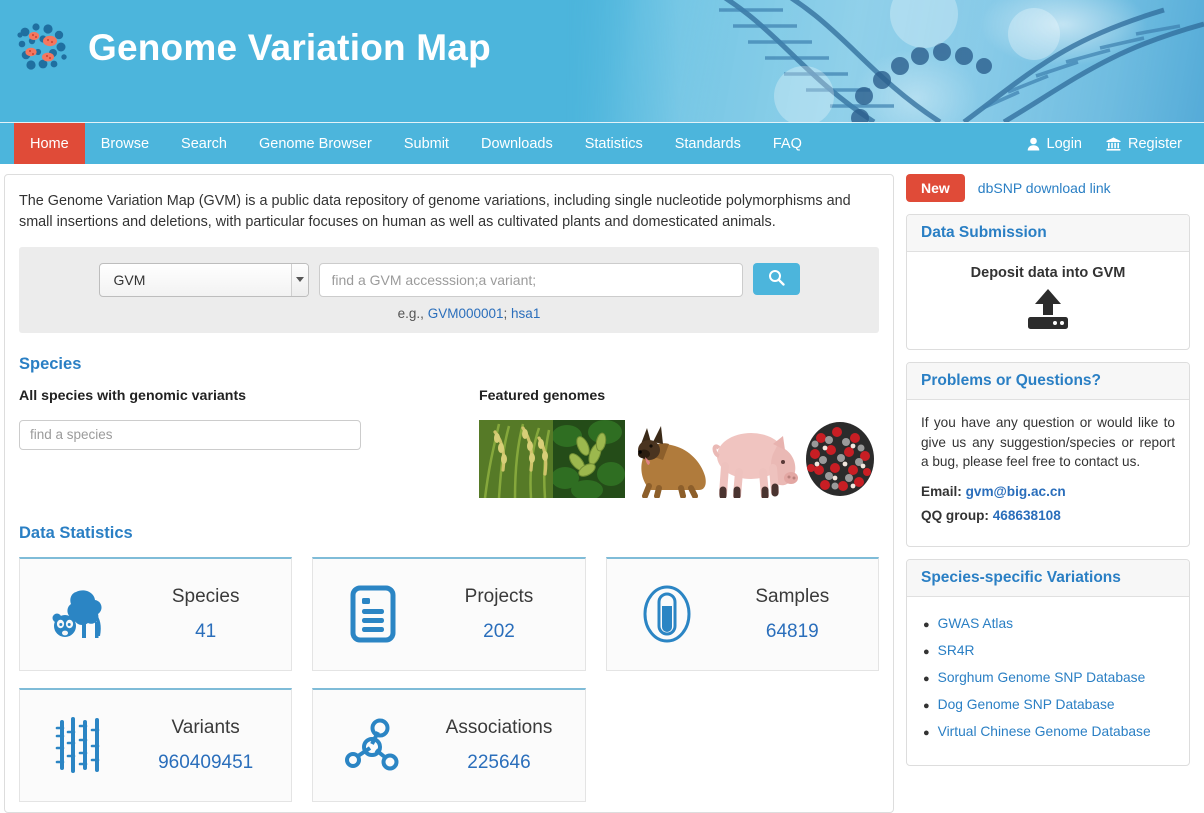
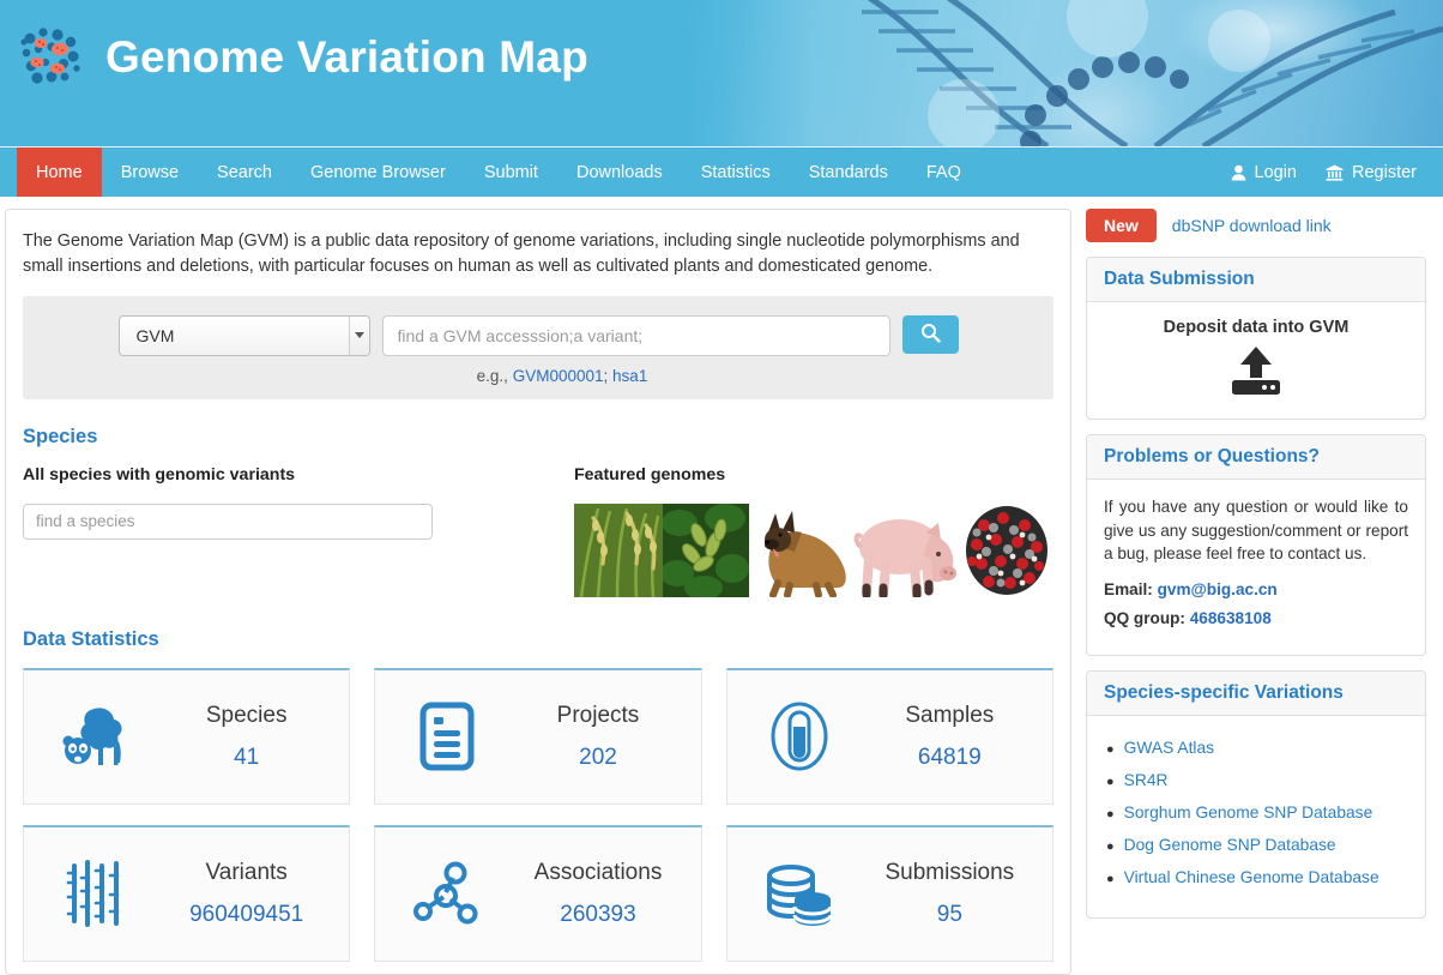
  Genome Variation Map
  Home
  Browse
  Search
  Genome Browser
  Submit
  Downloads
  Statistics
  Standards
  FAQ
  Login
  Register
- The Genome Variation Map (GVM) is a public data repository of genome variations, including single nucleotide polymorphisms and small insertions and deletions, with particular focuses on human as well as cultivated plants and domesticated animals.
+ The Genome Variation Map (GVM) is a public data repository of genome variations, including single nucleotide polymorphisms and small insertions and deletions, with particular focuses on human as well as cultivated plants and domesticated genome.
  GVM
  find a GVM accesssion;a variant;
  e.g., GVM000001; hsa1
  Species
  All species with genomic variants
  find a species
  Featured genomes
  Data Statistics
  Species
  41
  Projects
  202
  Samples
  64819
  Variants
  960409451
  Associations
- 225646
+ 260393
+ Submissions
+ 95
  New
  dbSNP download link
  Data Submission
  Deposit data into GVM
  Problems or Questions?
- If you have any question or would like to give us any suggestion/species or report a bug, please feel free to contact us.
+ If you have any question or would like to give us any suggestion/comment or report a bug, please feel free to contact us.
  Email: gvm@big.ac.cn
  QQ group: 468638108
  Species-specific Variations
  ●
  GWAS Atlas
  ●
  SR4R
  ●
  Sorghum Genome SNP Database
  ●
  Dog Genome SNP Database
  ●
  Virtual Chinese Genome Database
